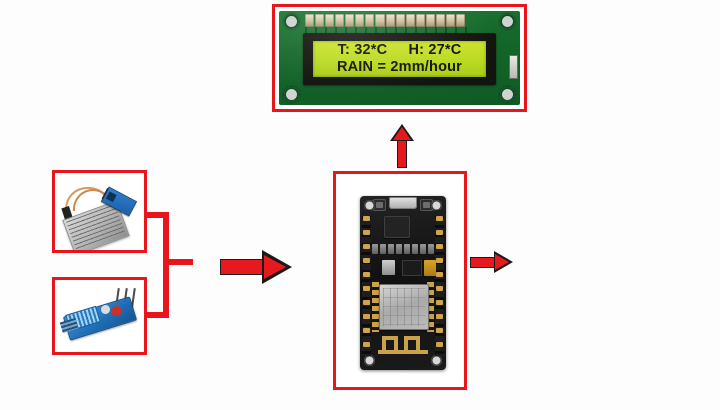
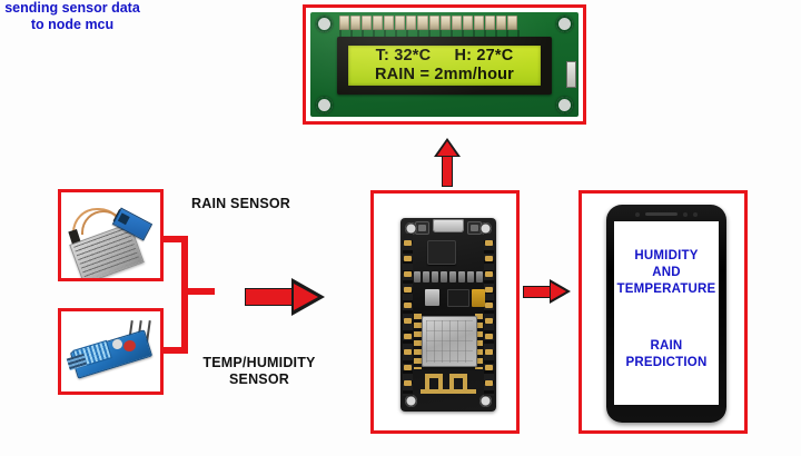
+ RAIN SENSOR
+ TEMP/HUMIDITY
+ SENSOR
+ sending sensor data
+ to node mcu
+ HUMIDITY
+ AND
+ TEMPERATURE
+ RAIN
+ PREDICTION
